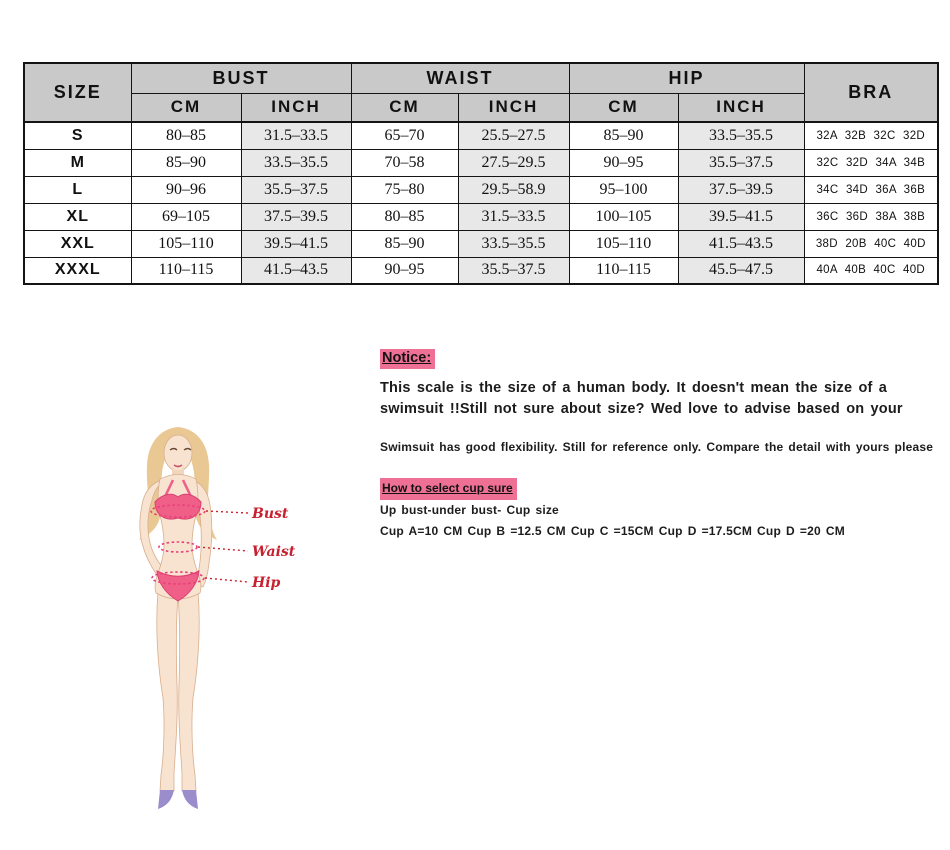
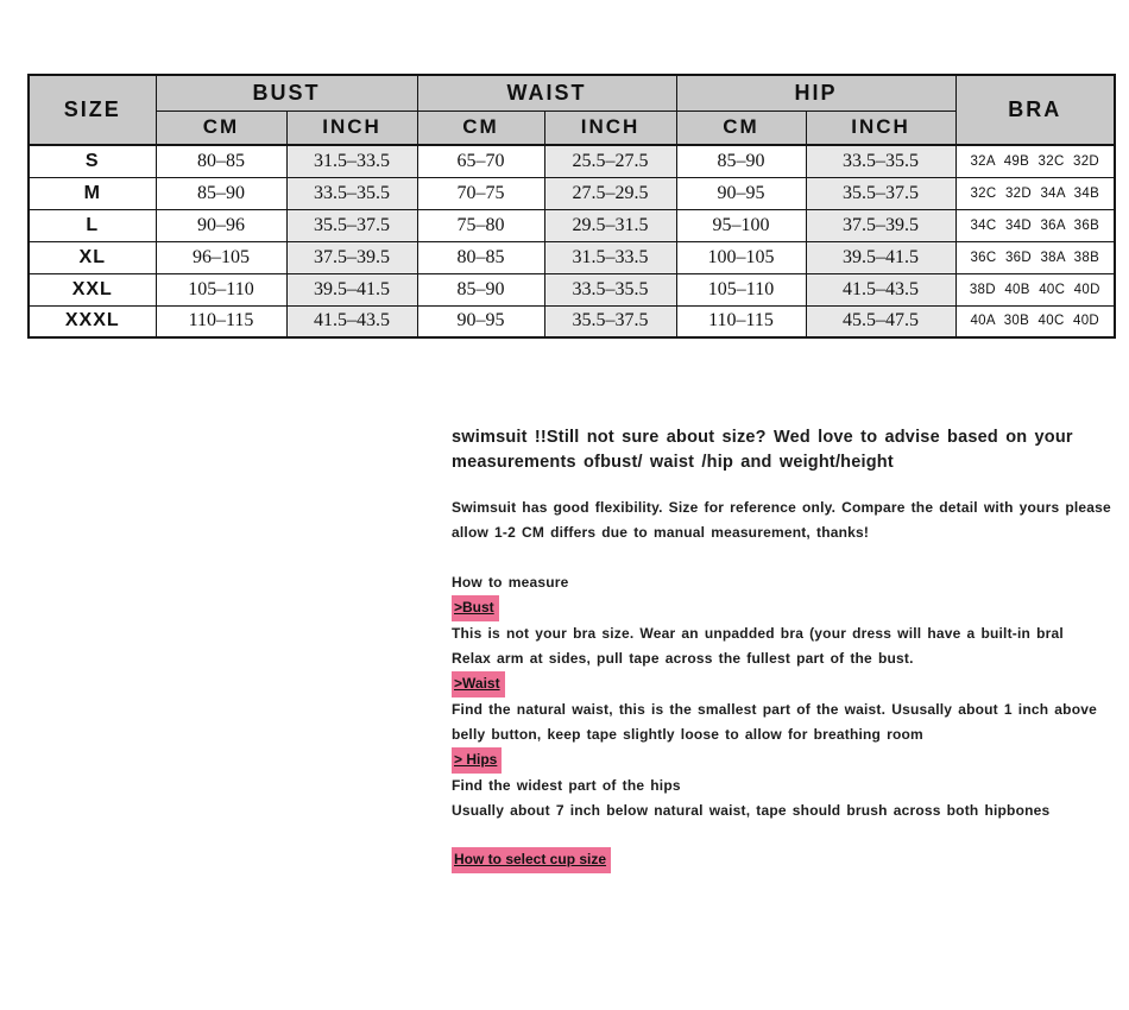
  SIZE	BUST	WAIST	HIP	BRA
  CM	INCH	CM	INCH	CM	INCH
- S	80–85	31.5–33.5	65–70	25.5–27.5	85–90	33.5–35.5	32A 32B 32C 32D
+ S	80–85	31.5–33.5	65–70	25.5–27.5	85–90	33.5–35.5	32A 49B 32C 32D
- M	85–90	33.5–35.5	70–58	27.5–29.5	90–95	35.5–37.5	32C 32D 34A 34B
+ M	85–90	33.5–35.5	70–75	27.5–29.5	90–95	35.5–37.5	32C 32D 34A 34B
- L	90–96	35.5–37.5	75–80	29.5–58.9	95–100	37.5–39.5	34C 34D 36A 36B
+ L	90–96	35.5–37.5	75–80	29.5–31.5	95–100	37.5–39.5	34C 34D 36A 36B
- XL	69–105	37.5–39.5	80–85	31.5–33.5	100–105	39.5–41.5	36C 36D 38A 38B
+ XL	96–105	37.5–39.5	80–85	31.5–33.5	100–105	39.5–41.5	36C 36D 38A 38B
- XXL	105–110	39.5–41.5	85–90	33.5–35.5	105–110	41.5–43.5	38D 20B 40C 40D
+ XXL	105–110	39.5–41.5	85–90	33.5–35.5	105–110	41.5–43.5	38D 40B 40C 40D
- XXXL	110–115	41.5–43.5	90–95	35.5–37.5	110–115	45.5–47.5	40A 40B 40C 40D
+ XXXL	110–115	41.5–43.5	90–95	35.5–37.5	110–115	45.5–47.5	40A 30B 40C 40D
- Bust
- Waist
- Hip
- Notice:
- This scale is the size of a human body. It doesn't mean the size of a
  swimsuit !!Still not sure about size? Wed love to advise based on your
+ measurements ofbust/ waist /hip and weight/height
- Swimsuit has good flexibility. Still for reference only. Compare the detail with yours please
+ Swimsuit has good flexibility. Size for reference only. Compare the detail with yours please
+ allow 1-2 CM differs due to manual measurement, thanks!
+ How to measure
+ >Bust
+ This is not your bra size. Wear an unpadded bra (your dress will have a built-in bral
+ Relax arm at sides, pull tape across the fullest part of the bust.
+ >Waist
+ Find the natural waist, this is the smallest part of the waist. Ususally about 1 inch above
+ belly button, keep tape slightly loose to allow for breathing room
+ > Hips
+ Find the widest part of the hips
+ Usually about 7 inch below natural waist, tape should brush across both hipbones
- How to select cup sure
+ How to select cup size
- Up bust-under bust- Cup size
- Cup A=10 CM Cup B =12.5 CM Cup C =15CM Cup D =17.5CM Cup D =20 CM
